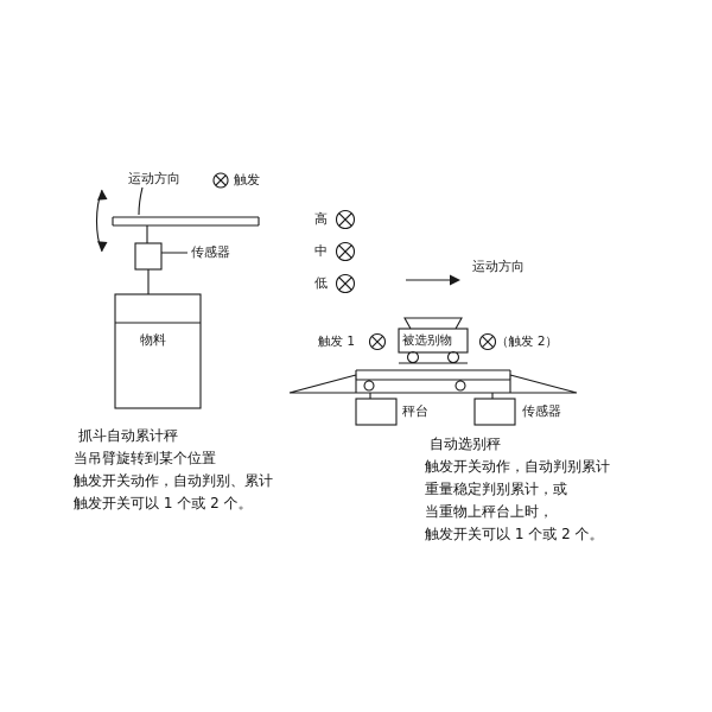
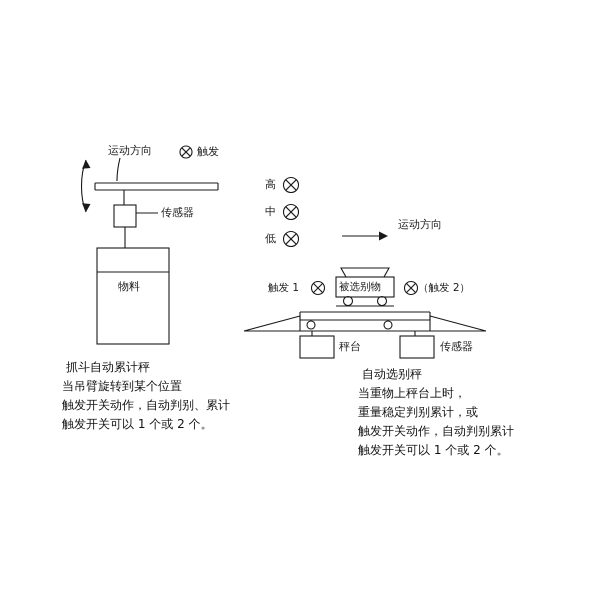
  运动方向
  触发
  传感器
  物料
  高
  中
  低
  运动方向
  触发 1
  （触发 2）
  被选别物
  秤台
  传感器
  抓斗自动累计秤
  当吊臂旋转到某个位置
  触发开关动作，自动判别、累计
  触发开关可以 1 个或 2 个。
  自动选别秤
- 触发开关动作，自动判别累计
+ 当重物上秤台上时，
  重量稳定判别累计，或
- 当重物上秤台上时，
+ 触发开关动作，自动判别累计
  触发开关可以 1 个或 2 个。
